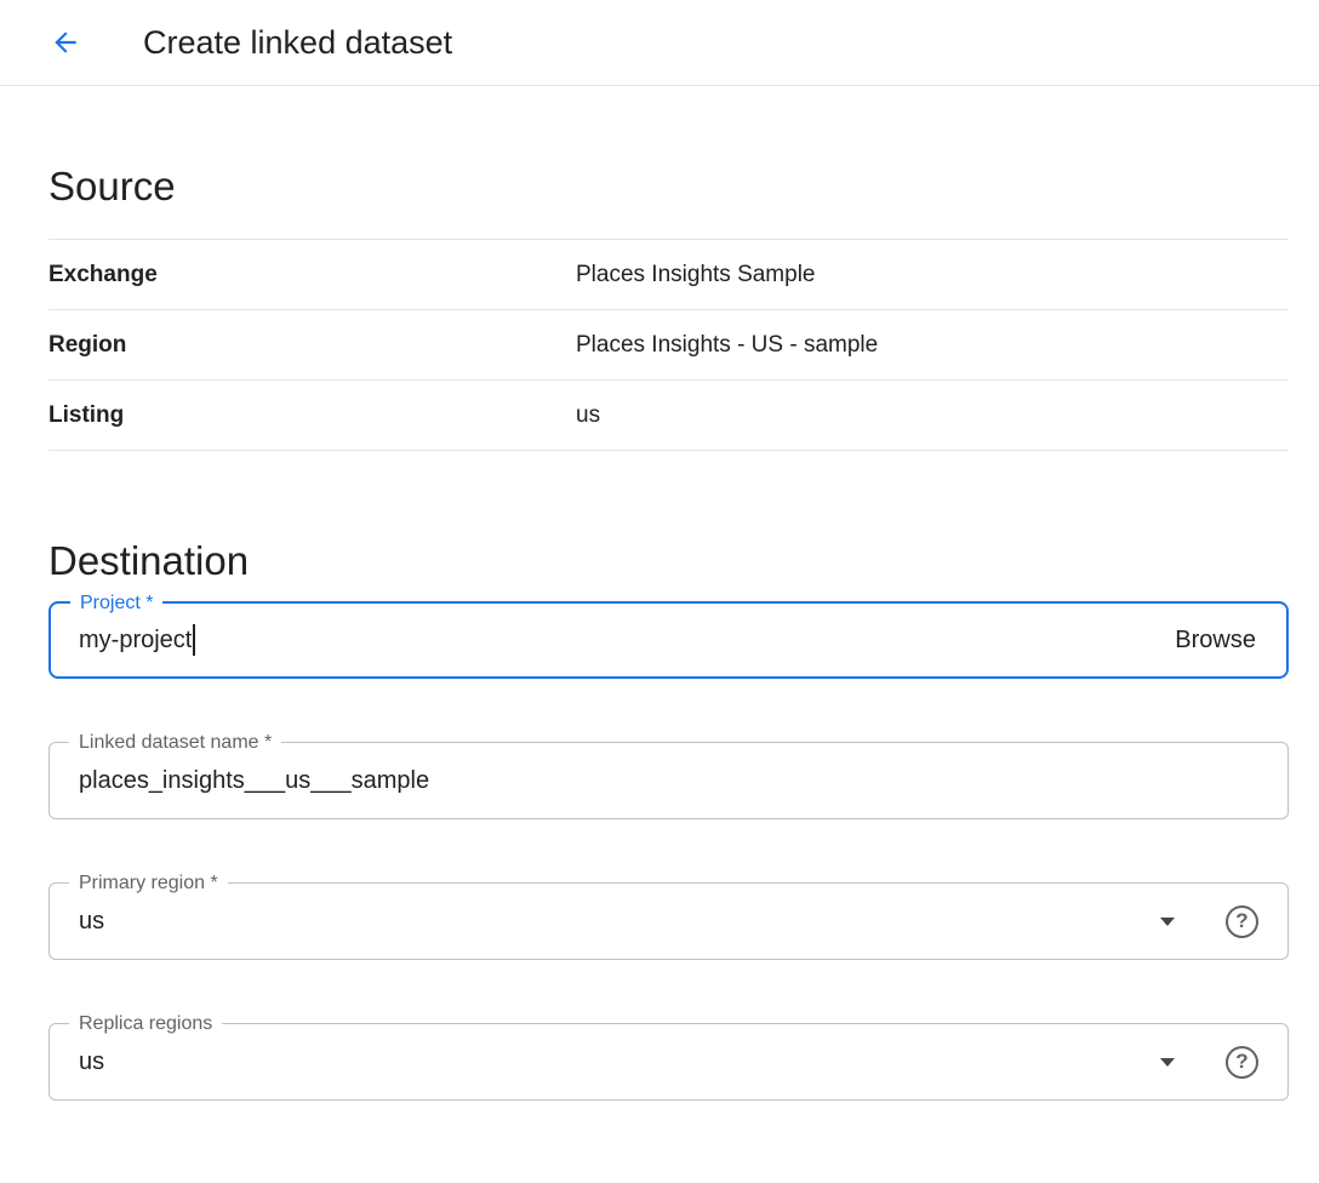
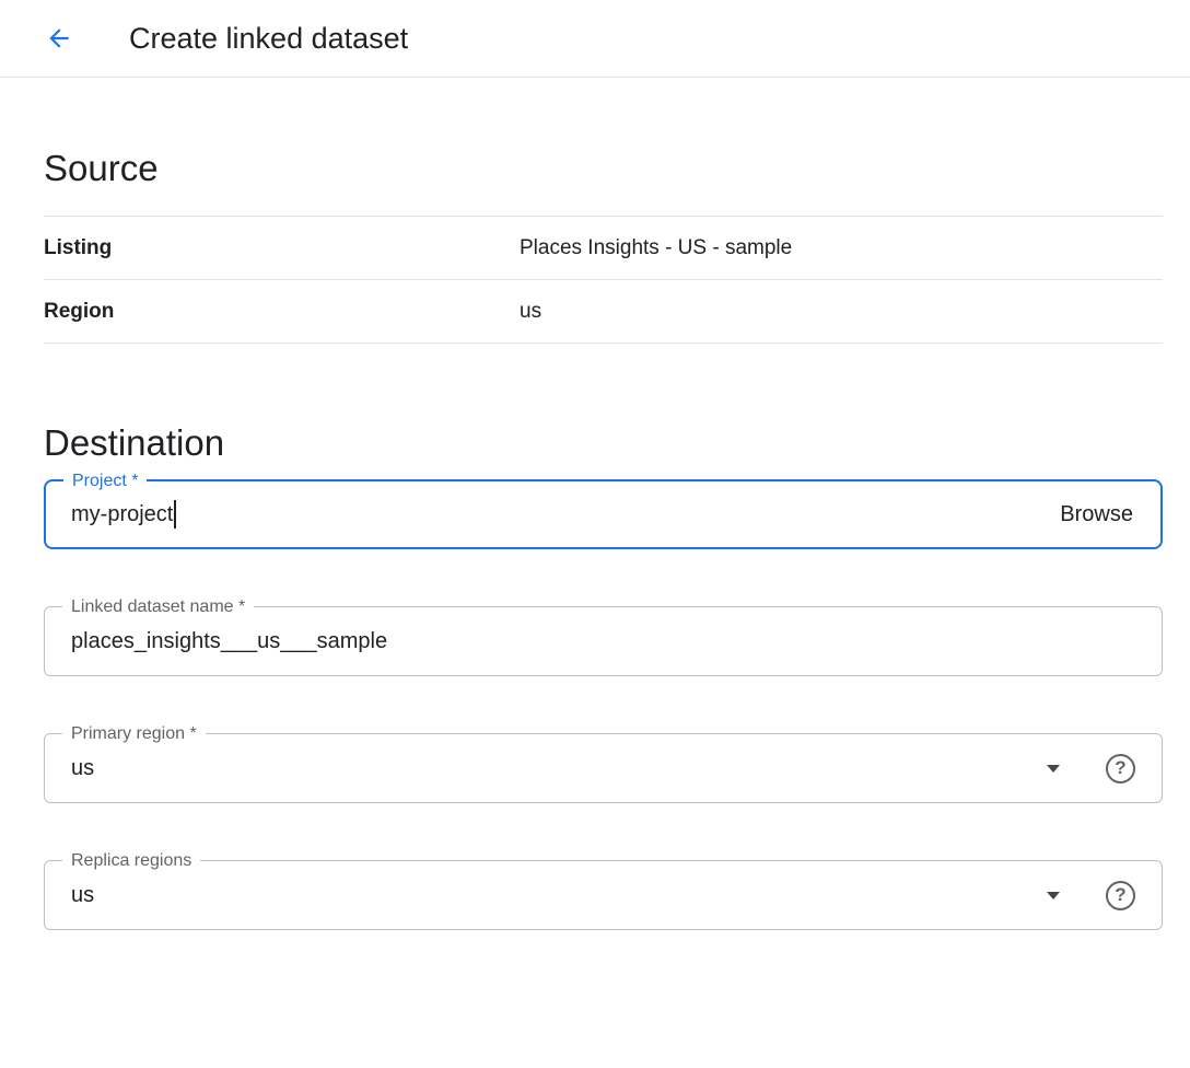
  Create linked dataset
  Source
- Exchange
- Places Insights Sample
- Region
+ Listing
  Places Insights - US - sample
- Listing
+ Region
  us
  Destination
  Project *
  my-project
  Browse
  Linked dataset name *
  places_insights___us___sample
  Primary region *
  us
  ?
  Replica regions
  us
  ?
